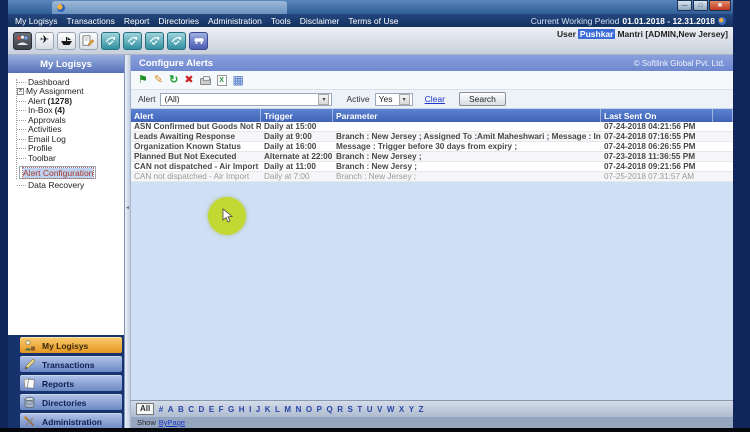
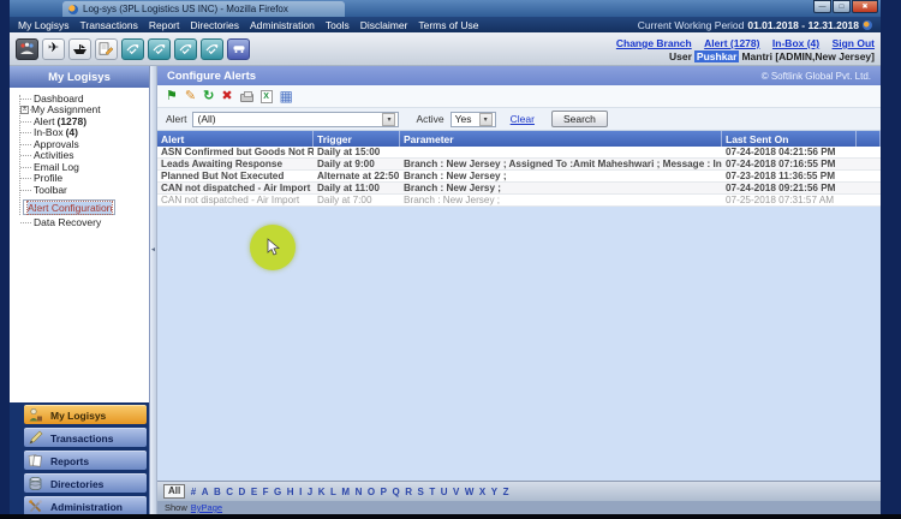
+ Log-sys (3PL Logistics US INC) - Mozilla Firefox
  My Logisys
  Transactions
  Report
  Directories
  Administration
  Tools
  Disclaimer
  Terms of Use
  Current Working Period
  01.01.2018 - 12.31.2018
  ✈
+ Change Branch Alert (1278) In-Box (4) Sign Out
  User Pushkar Mantri [ADMIN,New Jersey]
  My Logisys
  Dashboard
  My Assignment
  Alert
  (1278)
  In-Box
  (4)
  Approvals
  Activities
  Email Log
  Profile
  Toolbar
  Alert Configuration
  Data Recovery
  My Logisys
  Transactions
  Reports
  Directories
  Administration
  Configure Alerts
  © Softlink Global Pvt. Ltd.
  ⚑
  ✎
  ↻
  ✖
  ▦
  Alert
  (All)
  Active
  Yes
  Clear
  Search
  Alert
  Trigger
  Parameter
  Last Sent On
  ASN Confirmed but Goods Not R
  Daily at 15:00
  07-24-2018 04:21:56 PM
  Leads Awaiting Response
  Daily at 9:00
  Branch : New Jersey ; Assigned To :Amit Maheshwari ; Message : In
  07-24-2018 07:16:55 PM
- Organization Known Status
- Daily at 16:00
- Message : Trigger before 30 days from expiry ;
- 07-24-2018 06:26:55 PM
  Planned But Not Executed
- Alternate at 22:00
+ Alternate at 22:50
  Branch : New Jersey ;
  07-23-2018 11:36:55 PM
  CAN not dispatched - Air Import
  Daily at 11:00
  Branch : New Jersy ;
  07-24-2018 09:21:56 PM
  CAN not dispatched - Air Import
  Daily at 7:00
  Branch : New Jersey ;
  07-25-2018 07:31:57 AM
  All
  #
  A
  B
  C
  D
  E
  F
  G
  H
  I
  J
  K
  L
  M
  N
  O
  P
  Q
  R
  S
  T
  U
  V
  W
  X
  Y
  Z
  Show
  ByPage
